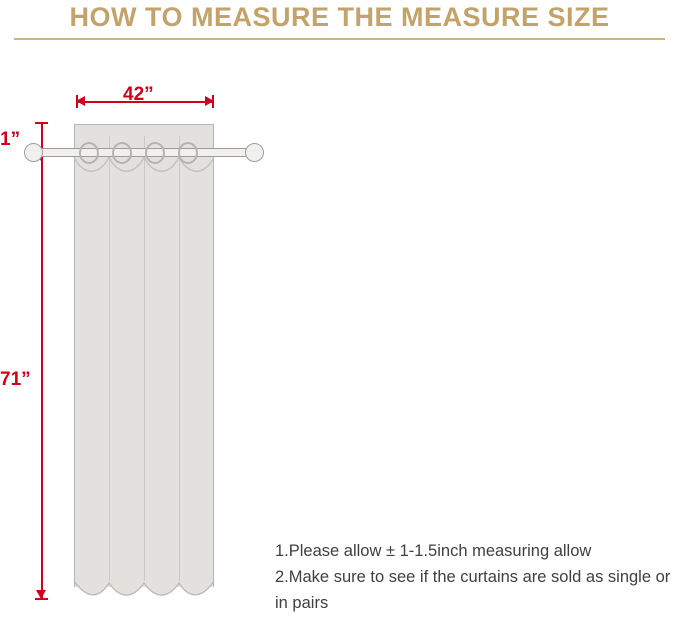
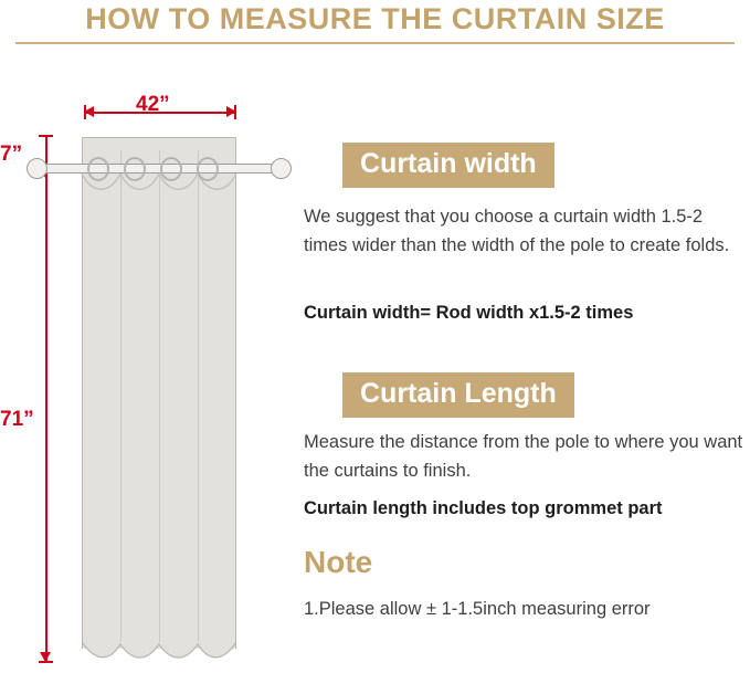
- HOW TO MEASURE THE MEASURE SIZE
+ HOW TO MEASURE THE CURTAIN SIZE
  42”
- 1”
+ 7”
  71”
+ Curtain width
+ We suggest that you choose a curtain width 1.5-2 times wider than the width of the pole to create folds.
+ Curtain width= Rod width x1.5-2 times
+ Curtain Length
+ Measure the distance from the pole to where you want the curtains to finish.
+ Curtain length includes top grommet part
+ Note
- 1.Please allow ± 1-1.5inch measuring allow
+ 1.Please allow ± 1-1.5inch measuring error
- 2.Make sure to see if the curtains are sold as single or in pairs
